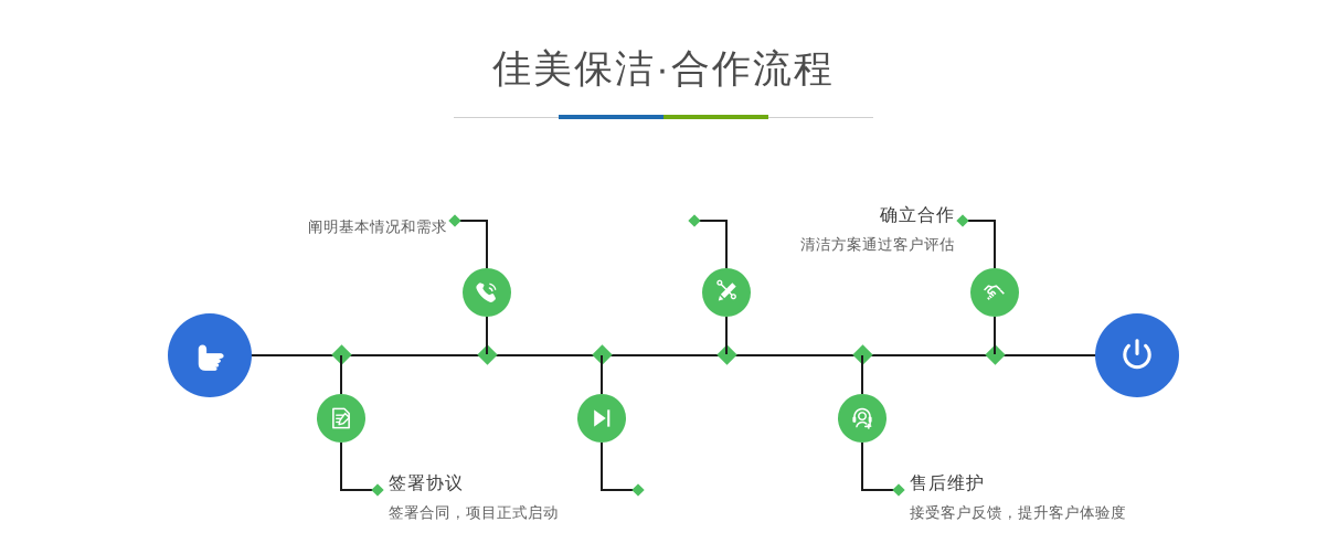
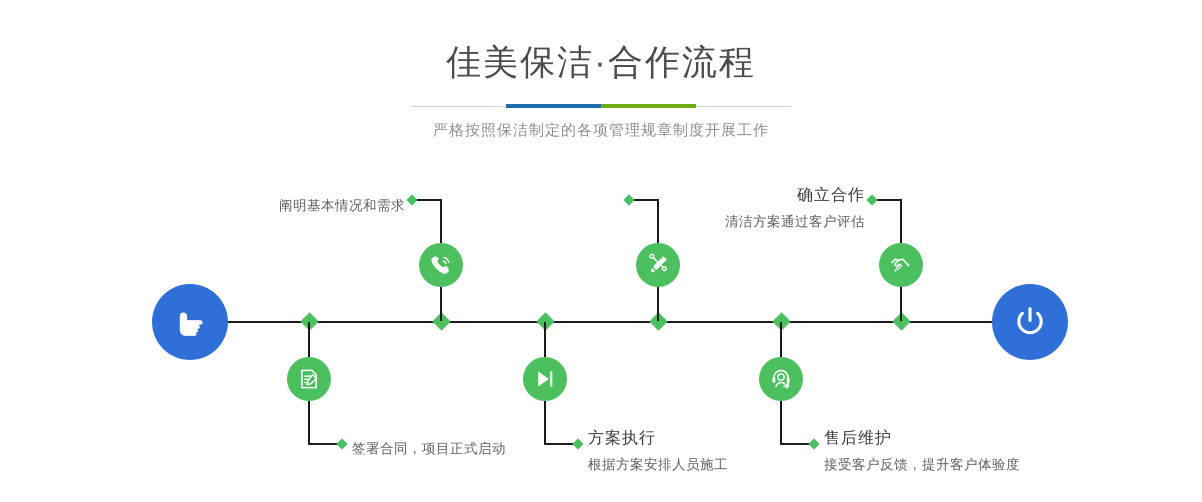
  佳美保洁·合作流程
+ 严格按照保洁制定的各项管理规章制度开展工作
  阐明基本情况和需求
  确立合作
  清洁方案通过客户评估
- 签署协议
  签署合同，项目正式启动
+ 方案执行
+ 根据方案安排人员施工
  售后维护
  接受客户反馈，提升客户体验度
